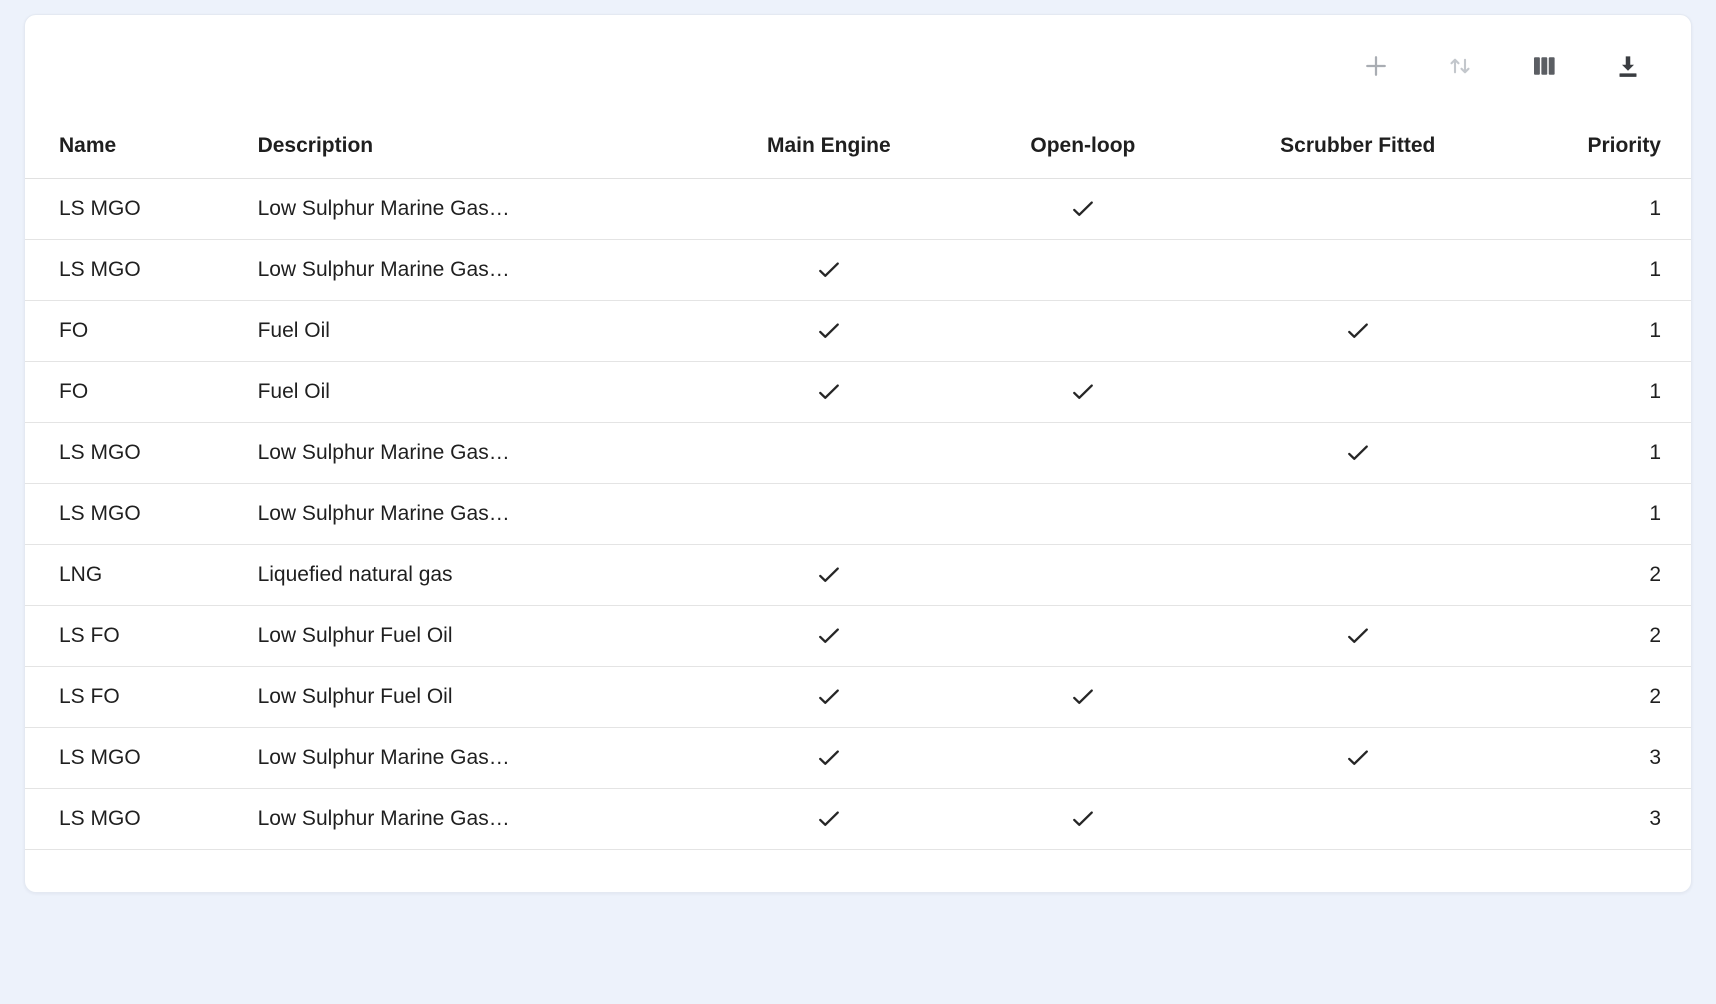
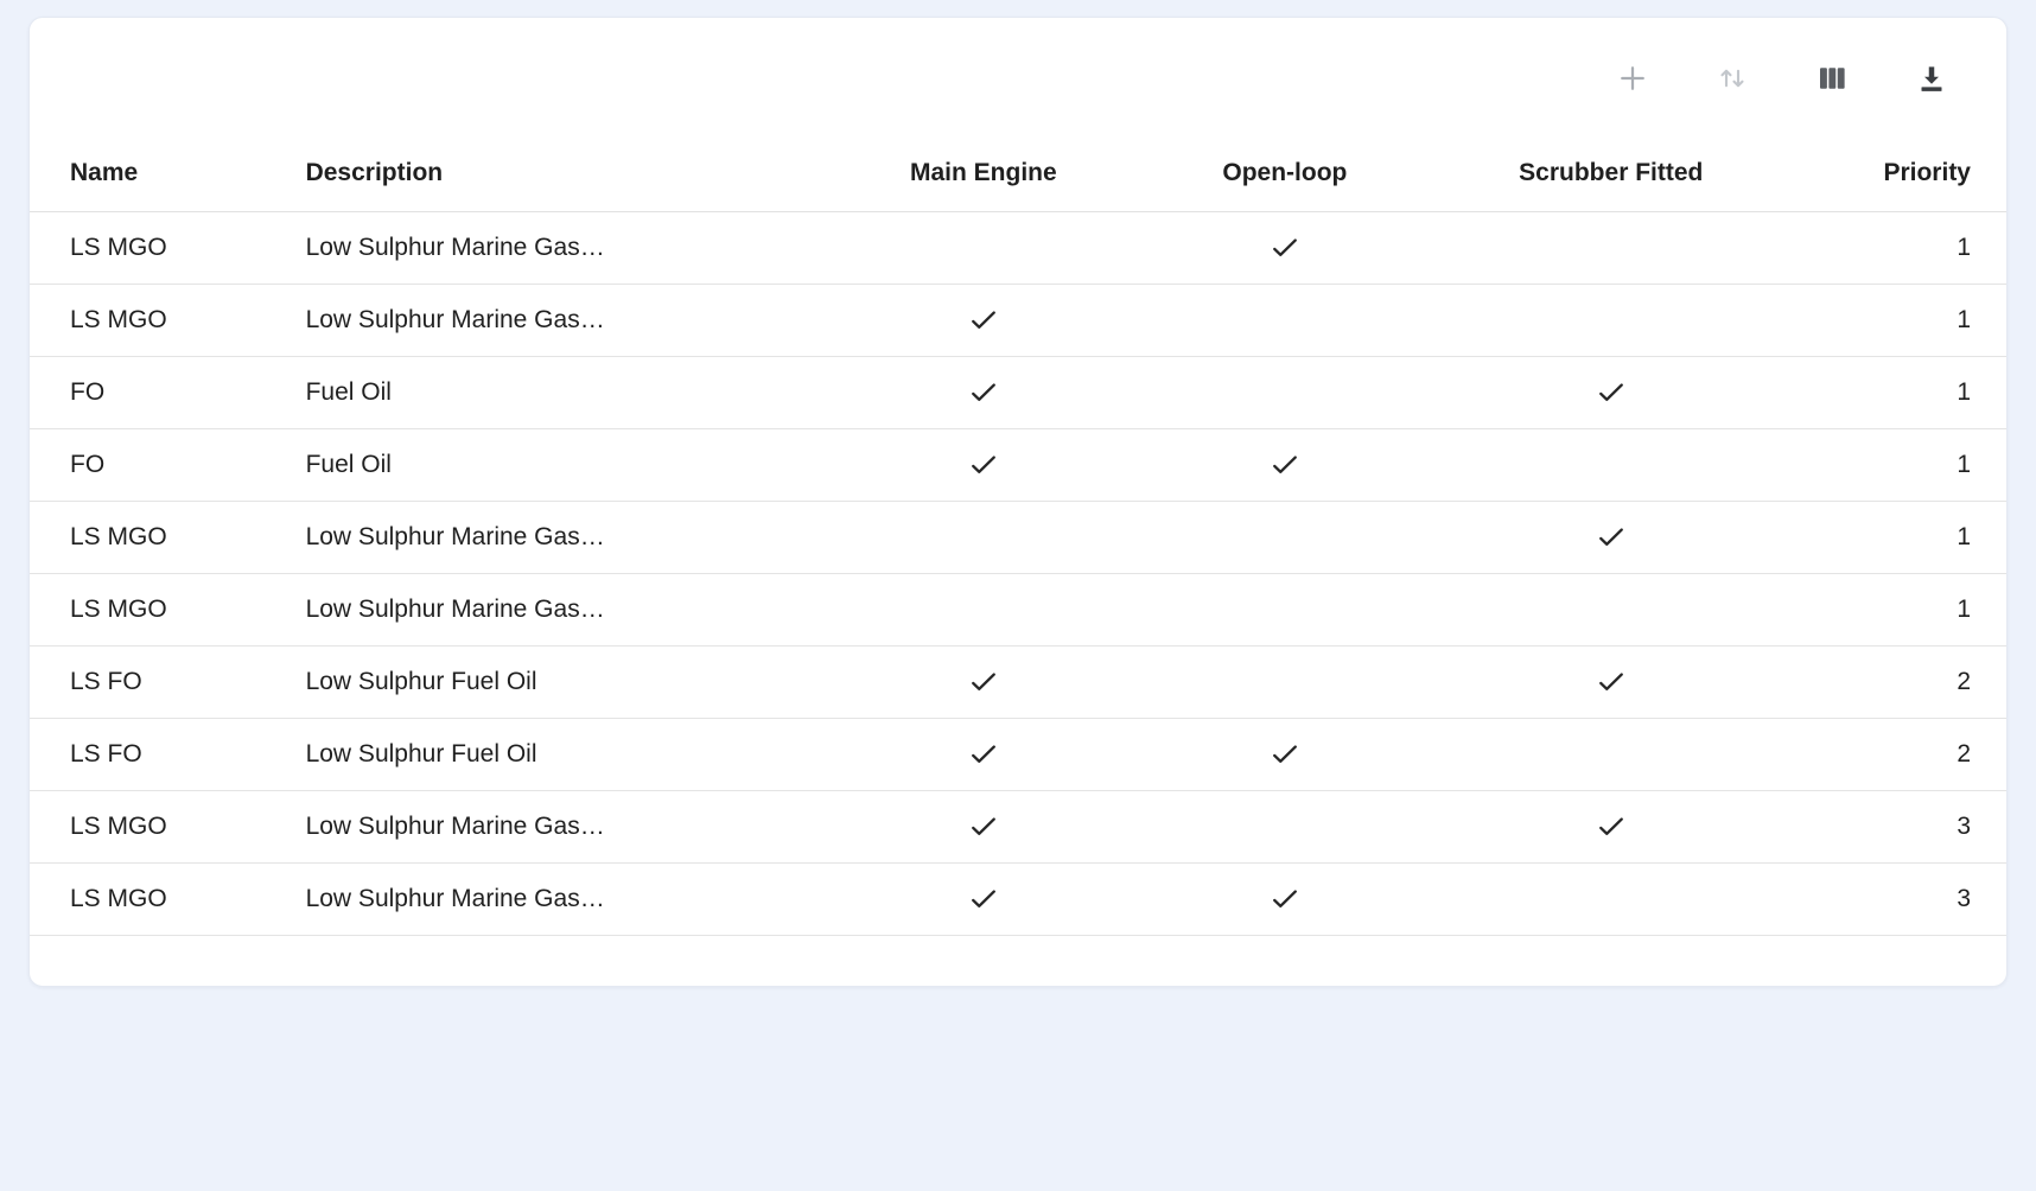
  Name	Description	Main Engine	Open-loop	Scrubber Fitted	Priority
  LS MGO	Low Sulphur Marine Gas…				1
  LS MGO	Low Sulphur Marine Gas…				1
  FO	Fuel Oil				1
  FO	Fuel Oil				1
  LS MGO	Low Sulphur Marine Gas…				1
  LS MGO	Low Sulphur Marine Gas…				1
- LNG	Liquefied natural gas				2
  LS FO	Low Sulphur Fuel Oil				2
  LS FO	Low Sulphur Fuel Oil				2
  LS MGO	Low Sulphur Marine Gas…				3
  LS MGO	Low Sulphur Marine Gas…				3
